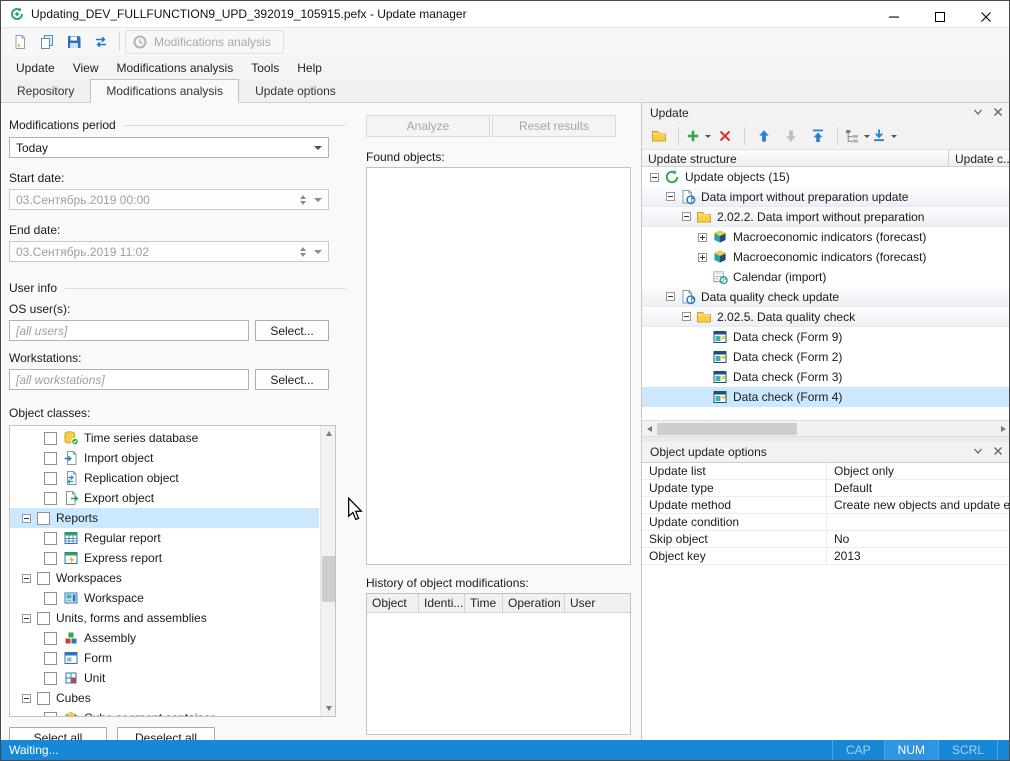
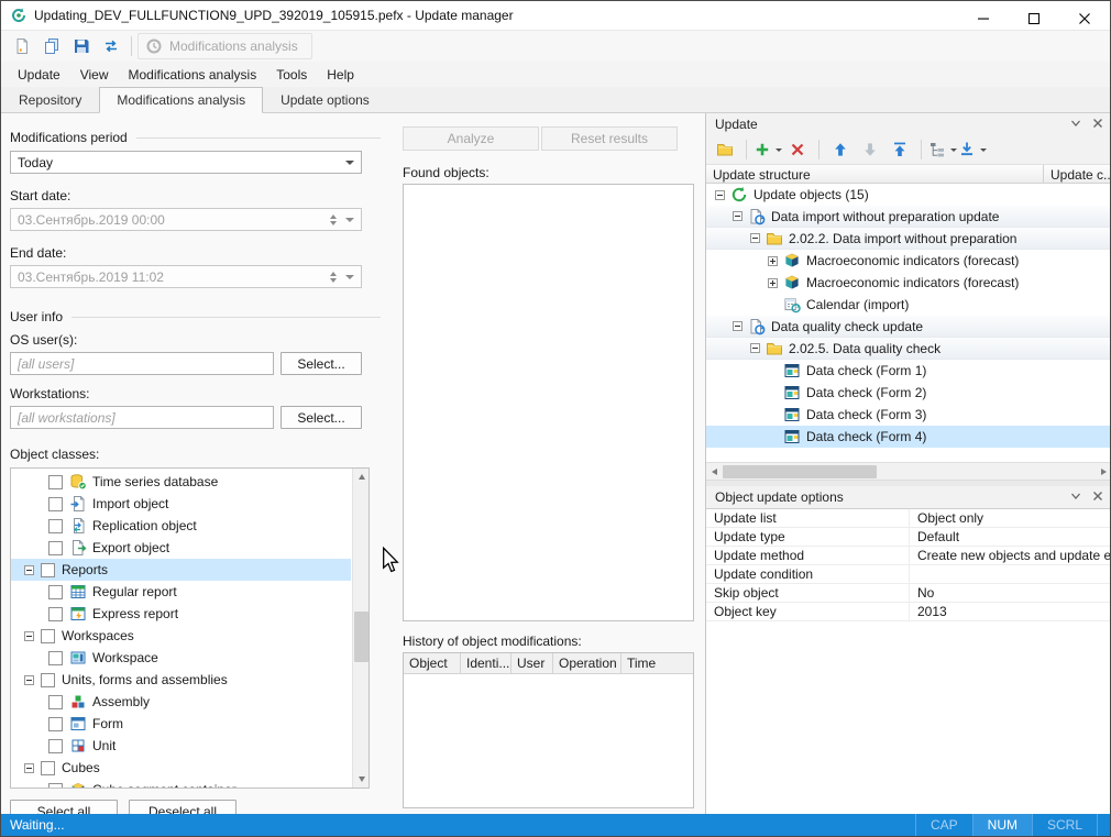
  Updating_DEV_FULLFUNCTION9_UPD_392019_105915.pefx - Update manager
  Modifications analysis
  Update
  View
  Modifications analysis
  Tools
  Help
  Repository
  Modifications analysis
  Update options
  Modifications period
  Today
  Start date:
  03.Сентябрь.2019 00:00
  End date:
  03.Сентябрь.2019 11:02
  User info
  OS user(s):
  [all users]
  Select...
  Workstations:
  [all workstations]
  Select...
  Object classes:
  Time series database
  Import object
  Replication object
  Export object
  Reports
  Regular report
  Express report
  Workspaces
  Workspace
  Units, forms and assemblies
  Assembly
  Form
  Unit
  Cubes
  Select all
  Deselect all
  Analyze
  Reset results
  Found objects:
  History of object modifications:
  Object
  Identi...
- Time
+ User
  Operation
- User
+ Time
  Update
  Update structure
  Update c..
  Update objects (15)
  Data import without preparation update
  2.02.2. Data import without preparation
  Macroeconomic indicators (forecast)
  Macroeconomic indicators (forecast)
  Calendar (import)
  Data quality check update
  2.02.5. Data quality check
- Data check (Form 9)
+ Data check (Form 1)
  Data check (Form 2)
  Data check (Form 3)
  Data check (Form 4)
  Object update options
  Update list
  Object only
  Update type
  Default
  Update method
  Create new objects and update e
  Update condition
  Skip object
  No
  Object key
  2013
  Waiting...
  CAP
  NUM
  SCRL
